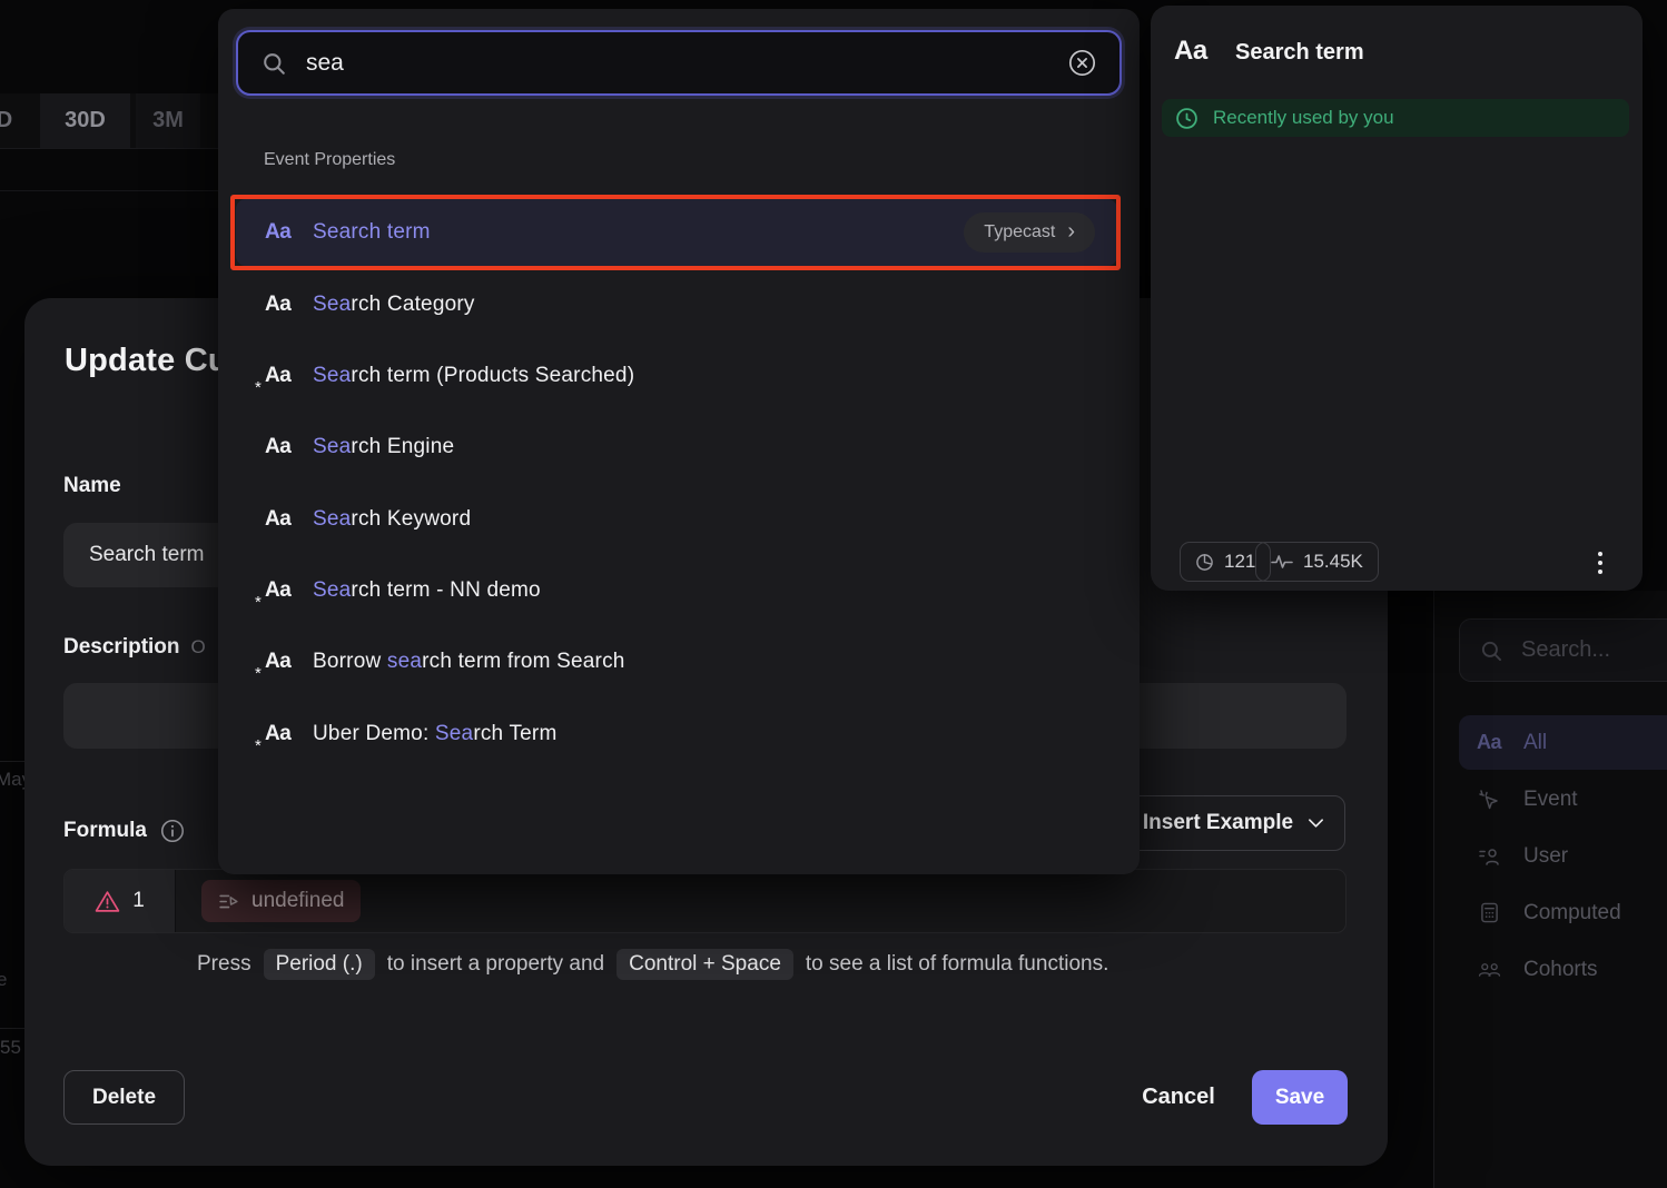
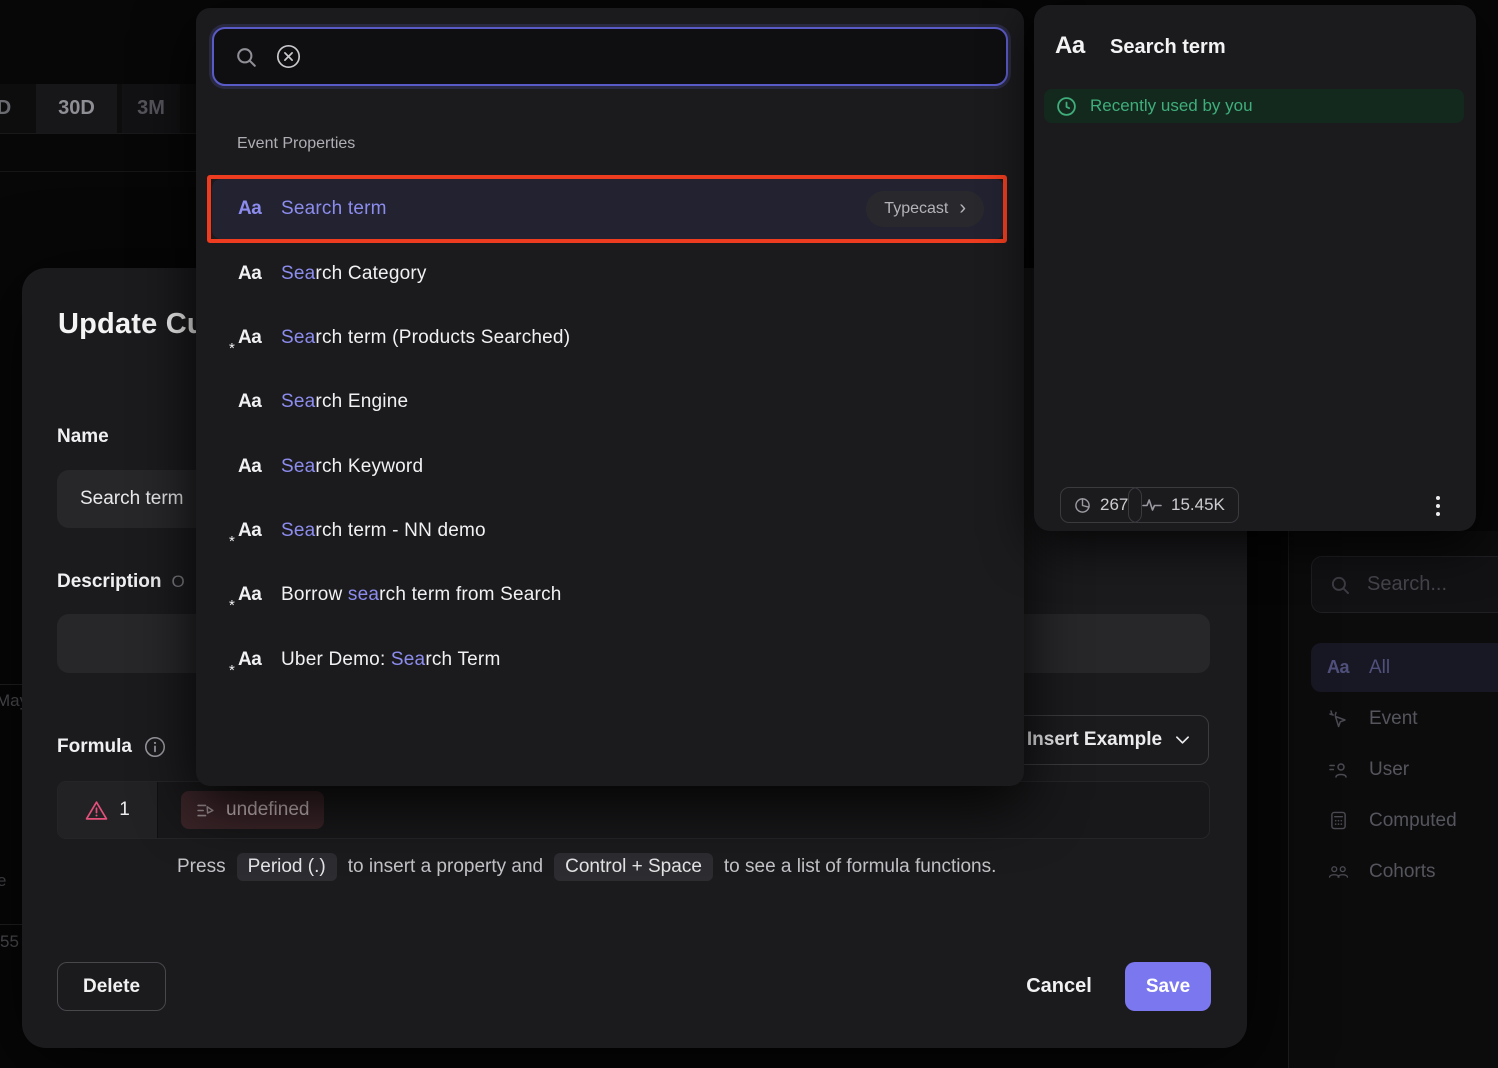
  D
  30D
  3M
  e
  55
  Search...
  Aa
  All
  Event
  User
  Computed
  Cohorts
  Update C
  Name
  Search term
  Description
  O
  Formula
  Insert Example
  1
  undefined
  Press
  Period (.)
  to insert a property and
  Control + Space
  to see a list of formula functions.
  Delete
  Cancel
  Save
- sea
  Event Properties
  Aa
  Search term
  Typecast
  ›
  Aa
  Search Category
  Aa
  *
  Search term (Products Searched)
  Aa
  Search Engine
  Aa
  Search Keyword
  Aa
  *
  Search term - NN demo
  Aa
  *
  Borrow search term from Search
  Aa
  *
  Uber Demo: Search Term
  Aa
  Search term
  Recently used by you
- 121
+ 267
  15.45K
